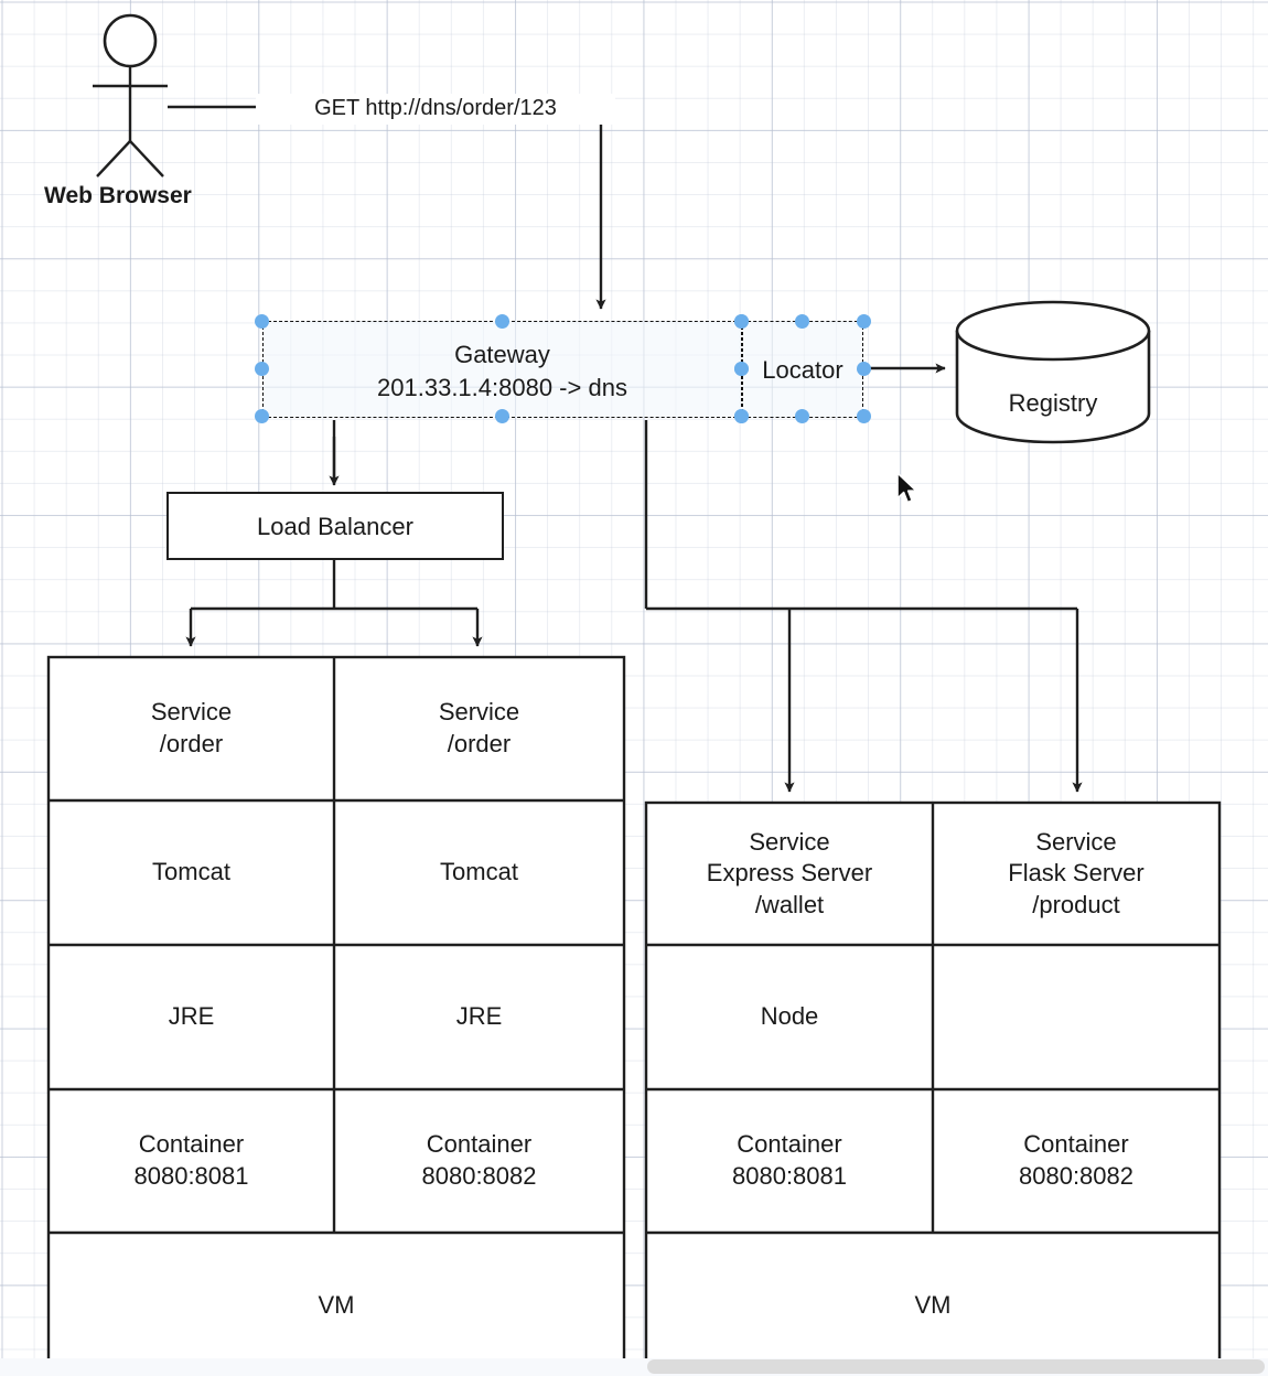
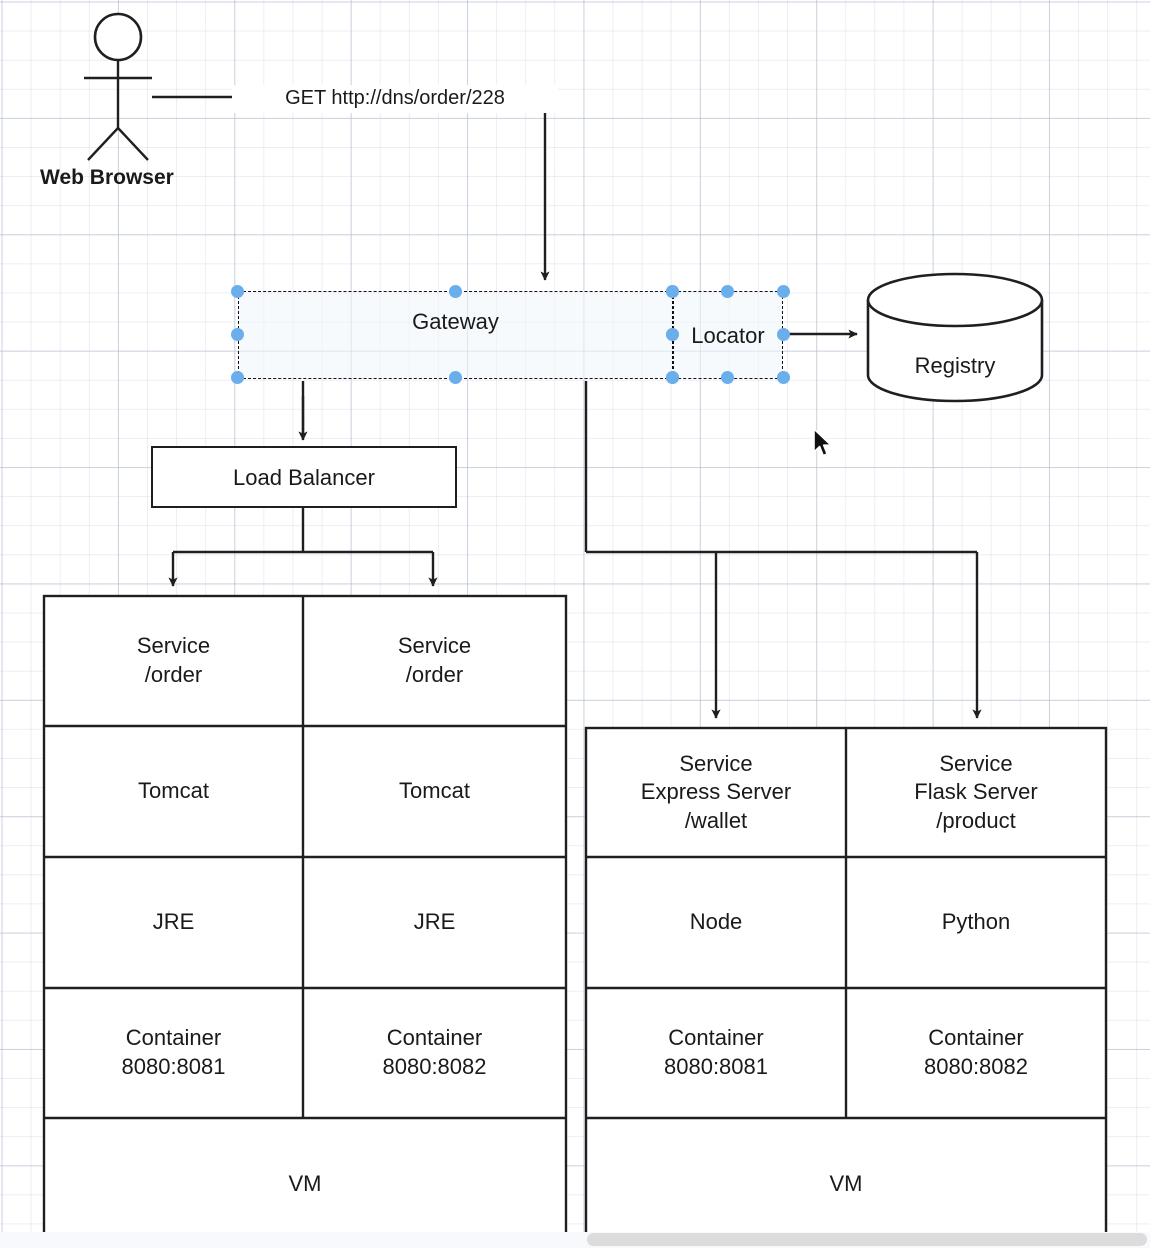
  Web Browser
- GET http://dns/order/123
+ GET http://dns/order/228
  Gateway
- 201.33.1.4:8080 -> dns
  Locator
  Registry
  Load Balancer
  Service
  /order
  Service
  /order
  Tomcat
  Tomcat
  JRE
  JRE
  Container
  8080:8081
  Container
  8080:8082
  VM
  Service
  Express Server
  /wallet
  Service
  Flask Server
  /product
  Node
+ Python
  Container
  8080:8081
  Container
  8080:8082
  VM
